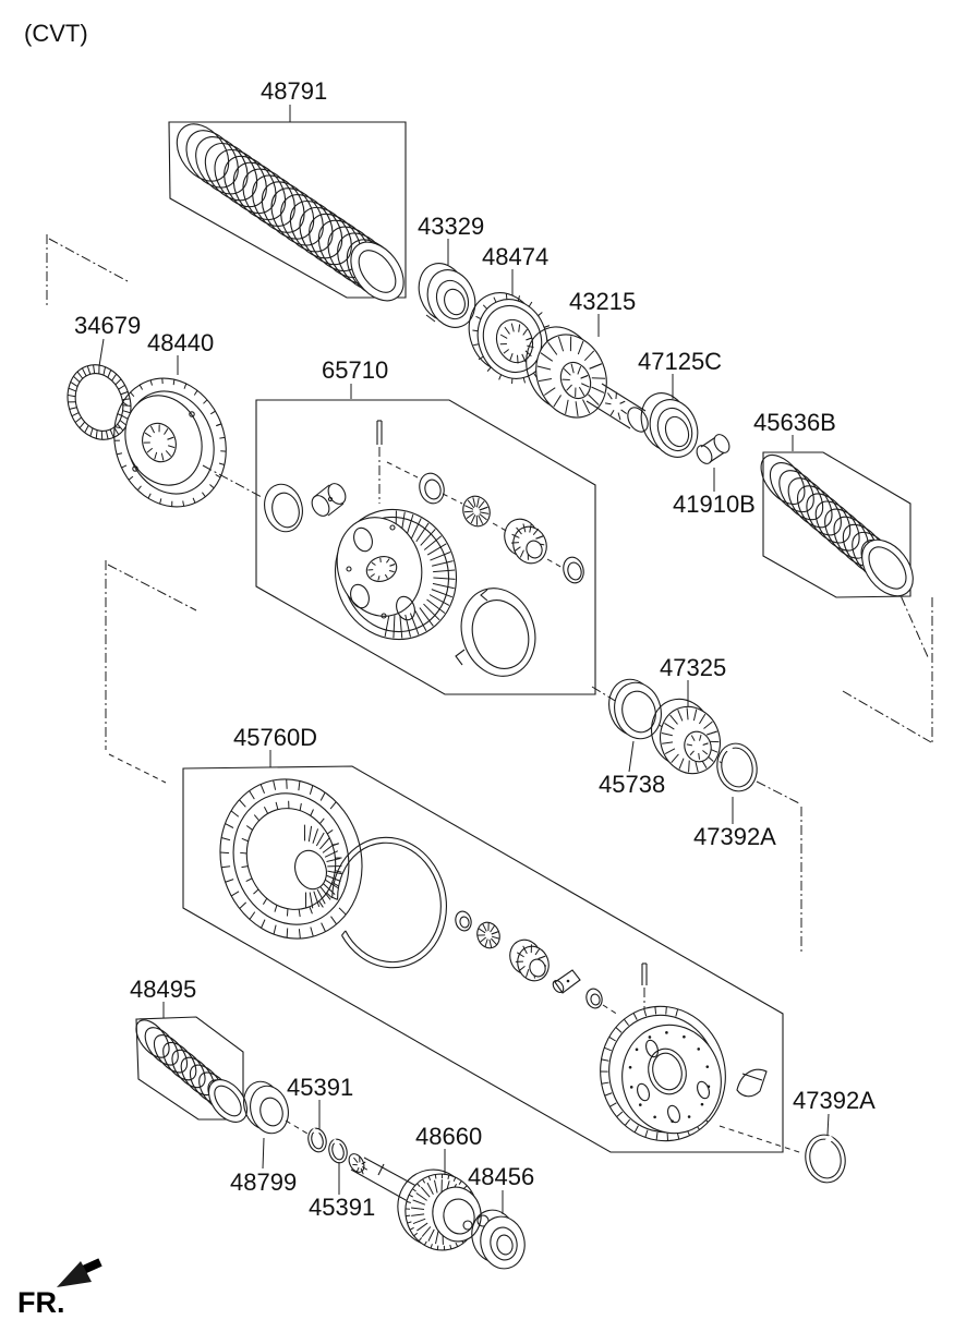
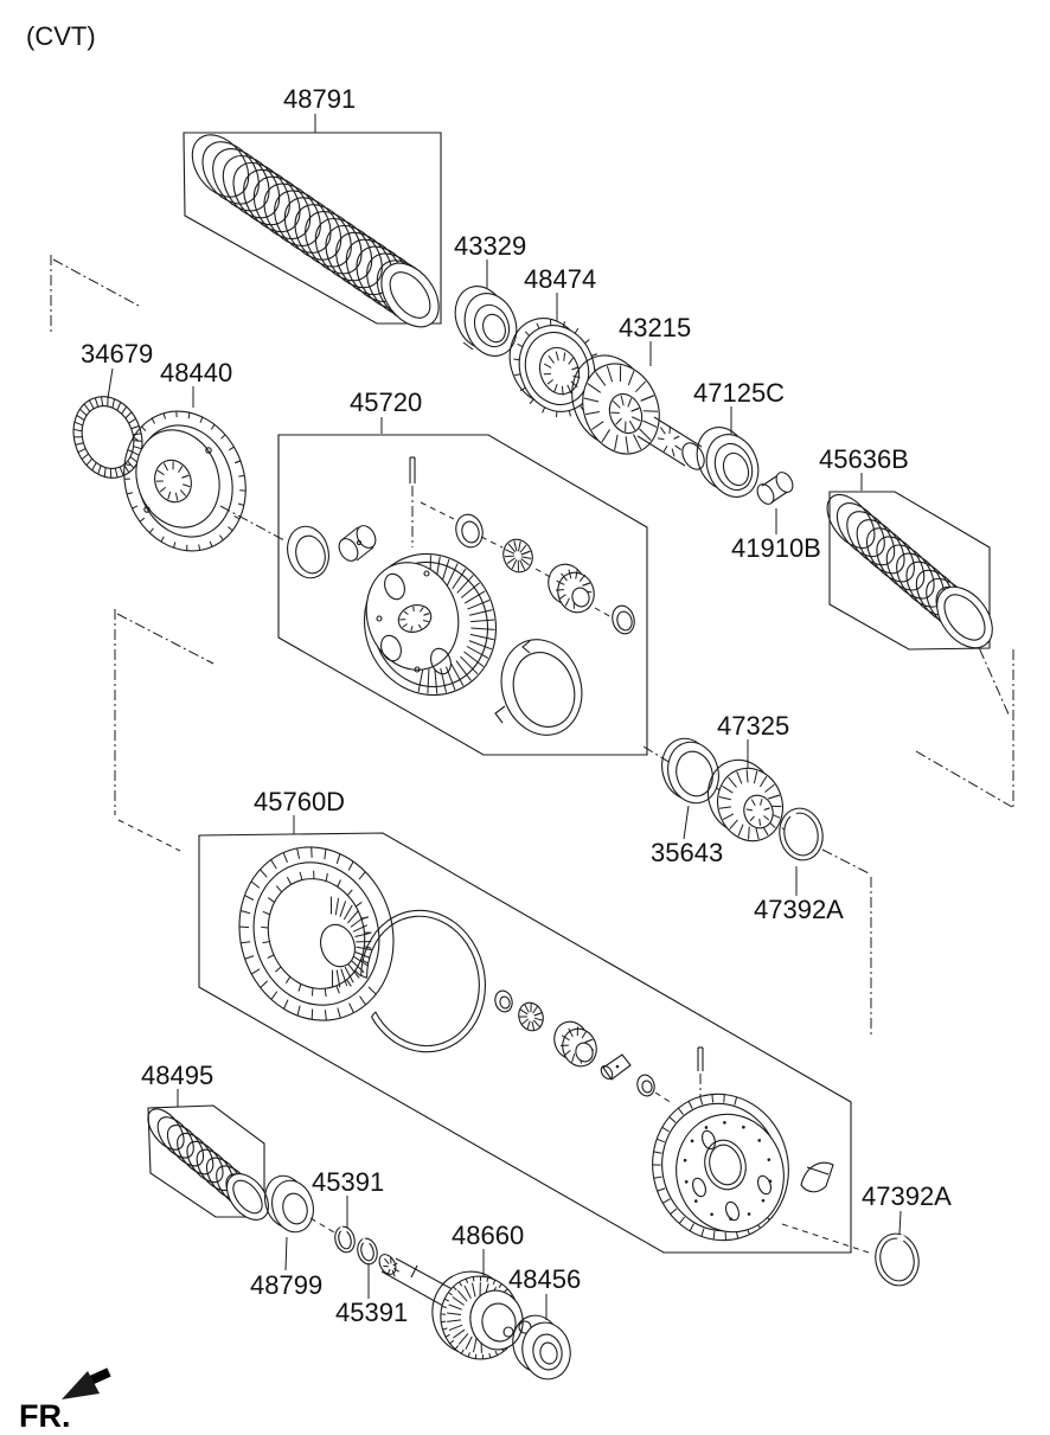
  (CVT)
  48791
  43329
  48474
  43215
  47125C
  45636B
  41910B
  34679
  48440
- 65710
+ 45720
  47325
- 45738
+ 35643
  47392A
  45760D
  48495
  45391
  48799
  45391
  48660
  48456
  47392A
  FR.
